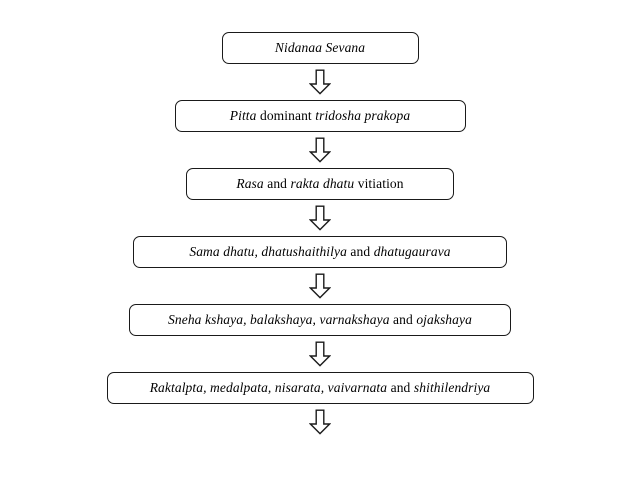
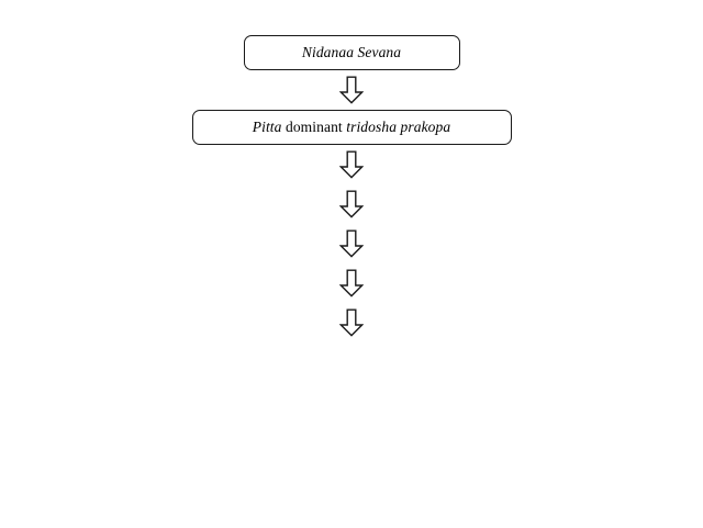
  Nidanaa Sevana
  Pitta dominant tridosha prakopa
- Rasa and rakta dhatu vitiation
- Sama dhatu, dhatushaithilya and dhatugaurava
- Sneha kshaya, balakshaya, varnakshaya and ojakshaya
- Raktalpta, medalpata, nisarata, vaivarnata and shithilendriya
